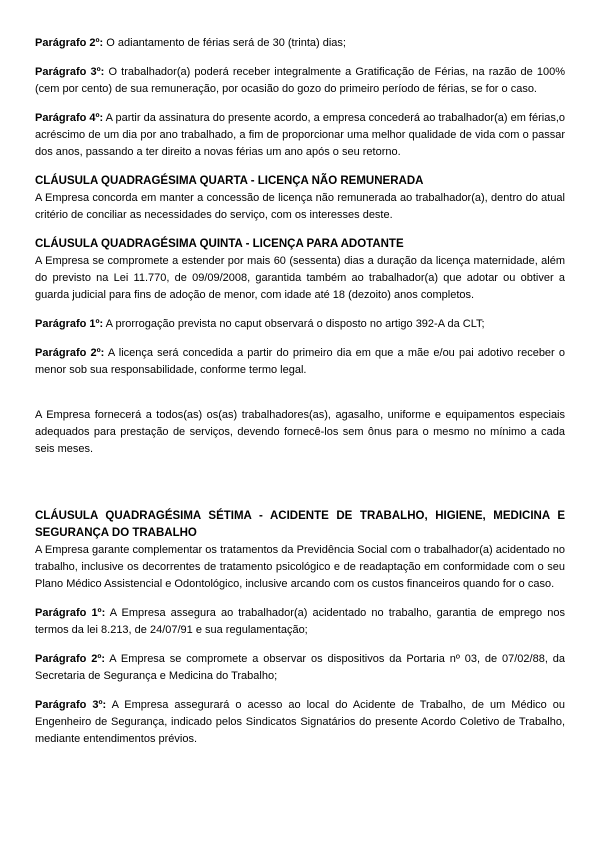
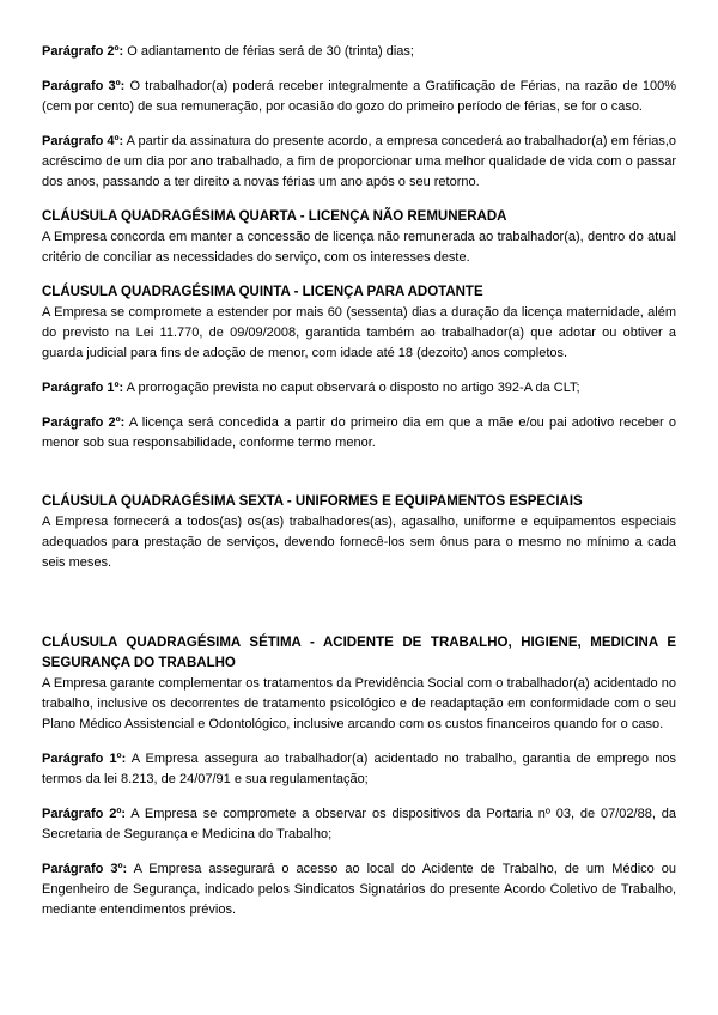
  Parágrafo 2º: O adiantamento de férias será de 30 (trinta) dias;
  Parágrafo 3º: O trabalhador(a) poderá receber integralmente a Gratificação de Férias, na razão de 100%(cem por cento) de sua remuneração, por ocasião do gozo do primeiro período de férias, se for o caso.
  Parágrafo 4º: A partir da assinatura do presente acordo, a empresa concederá ao trabalhador(a) em férias,o acréscimo de um dia por ano trabalhado, a fim de proporcionar uma melhor qualidade de vida com o passar dos anos, passando a ter direito a novas férias um ano após o seu retorno.
  CLÁUSULA QUADRAGÉSIMA QUARTA - LICENÇA NÃO REMUNERADA
  A Empresa concorda em manter a concessão de licença não remunerada ao trabalhador(a), dentro do atual critério de conciliar as necessidades do serviço, com os interesses deste.
  CLÁUSULA QUADRAGÉSIMA QUINTA - LICENÇA PARA ADOTANTE
  A Empresa se compromete a estender por mais 60 (sessenta) dias a duração da licença maternidade, além do previsto na Lei 11.770, de 09/09/2008, garantida também ao trabalhador(a) que adotar ou obtiver a guarda judicial para fins de adoção de menor, com idade até 18 (dezoito) anos completos.
  Parágrafo 1º: A prorrogação prevista no caput observará o disposto no artigo 392-A da CLT;
- Parágrafo 2º: A licença será concedida a partir do primeiro dia em que a mãe e/ou pai adotivo receber o menor sob sua responsabilidade, conforme termo legal.
+ Parágrafo 2º: A licença será concedida a partir do primeiro dia em que a mãe e/ou pai adotivo receber o menor sob sua responsabilidade, conforme termo menor.
+ CLÁUSULA QUADRAGÉSIMA SEXTA - UNIFORMES E EQUIPAMENTOS ESPECIAIS
  A Empresa fornecerá a todos(as) os(as) trabalhadores(as), agasalho, uniforme e equipamentos especiais adequados para prestação de serviços, devendo fornecê-los sem ônus para o mesmo no mínimo a cada seis meses.
  CLÁUSULA QUADRAGÉSIMA SÉTIMA - ACIDENTE DE TRABALHO, HIGIENE, MEDICINA E SEGURANÇA DO TRABALHO
  A Empresa garante complementar os tratamentos da Previdência Social com o trabalhador(a) acidentado no trabalho, inclusive os decorrentes de tratamento psicológico e de readaptação em conformidade com o seu Plano Médico Assistencial e Odontológico, inclusive arcando com os custos financeiros quando for o caso.
  Parágrafo 1º: A Empresa assegura ao trabalhador(a) acidentado no trabalho, garantia de emprego nos termos da lei 8.213, de 24/07/91 e sua regulamentação;
  Parágrafo 2º: A Empresa se compromete a observar os dispositivos da Portaria nº 03, de 07/02/88, da Secretaria de Segurança e Medicina do Trabalho;
  Parágrafo 3º: A Empresa assegurará o acesso ao local do Acidente de Trabalho, de um Médico ou Engenheiro de Segurança, indicado pelos Sindicatos Signatários do presente Acordo Coletivo de Trabalho, mediante entendimentos prévios.
